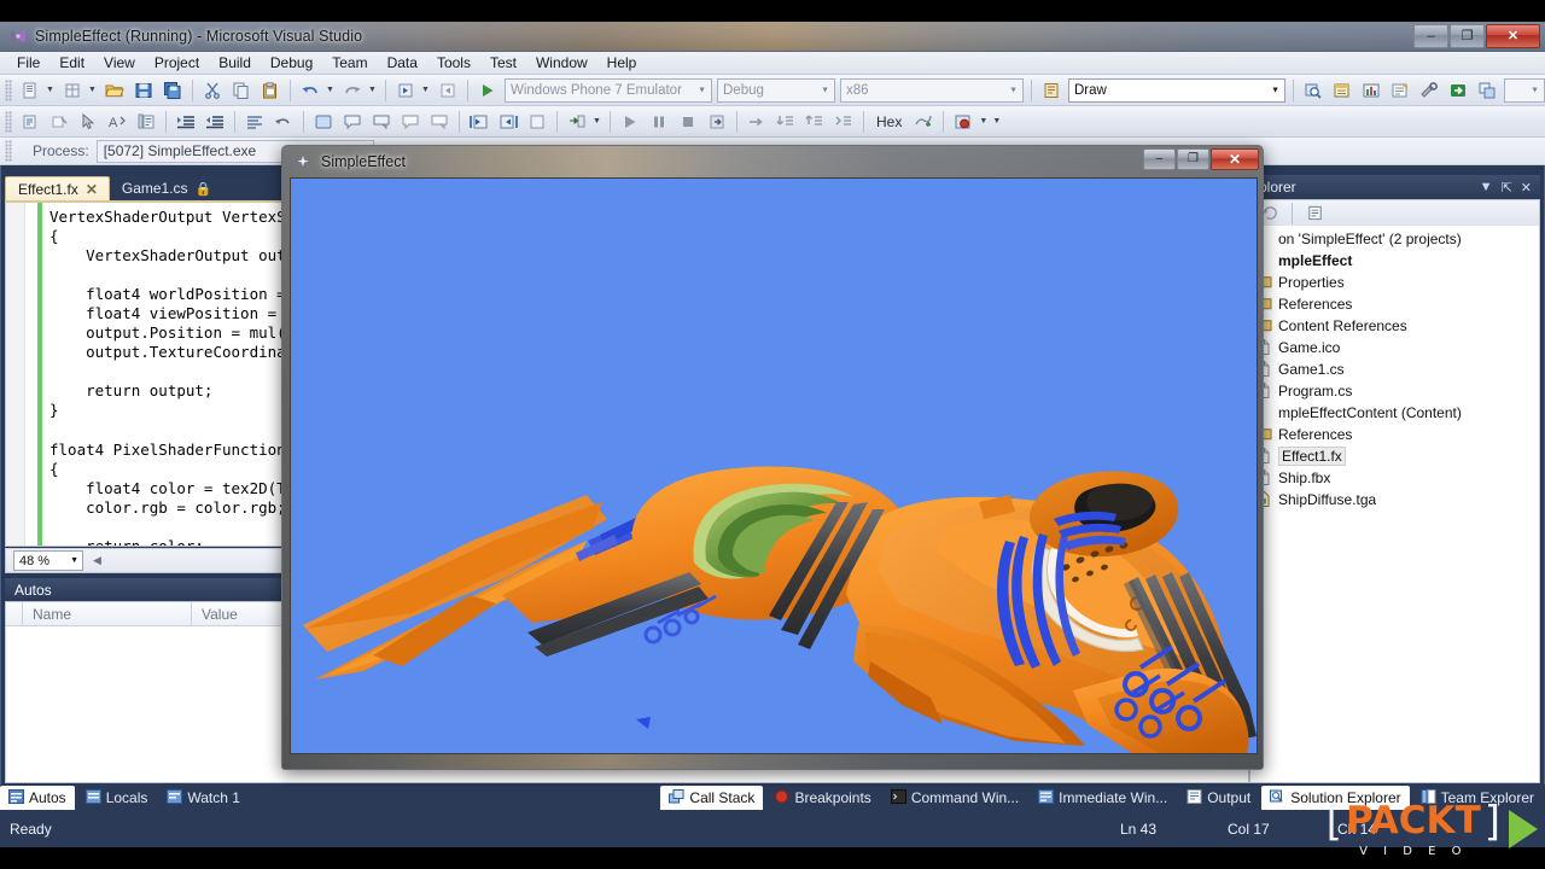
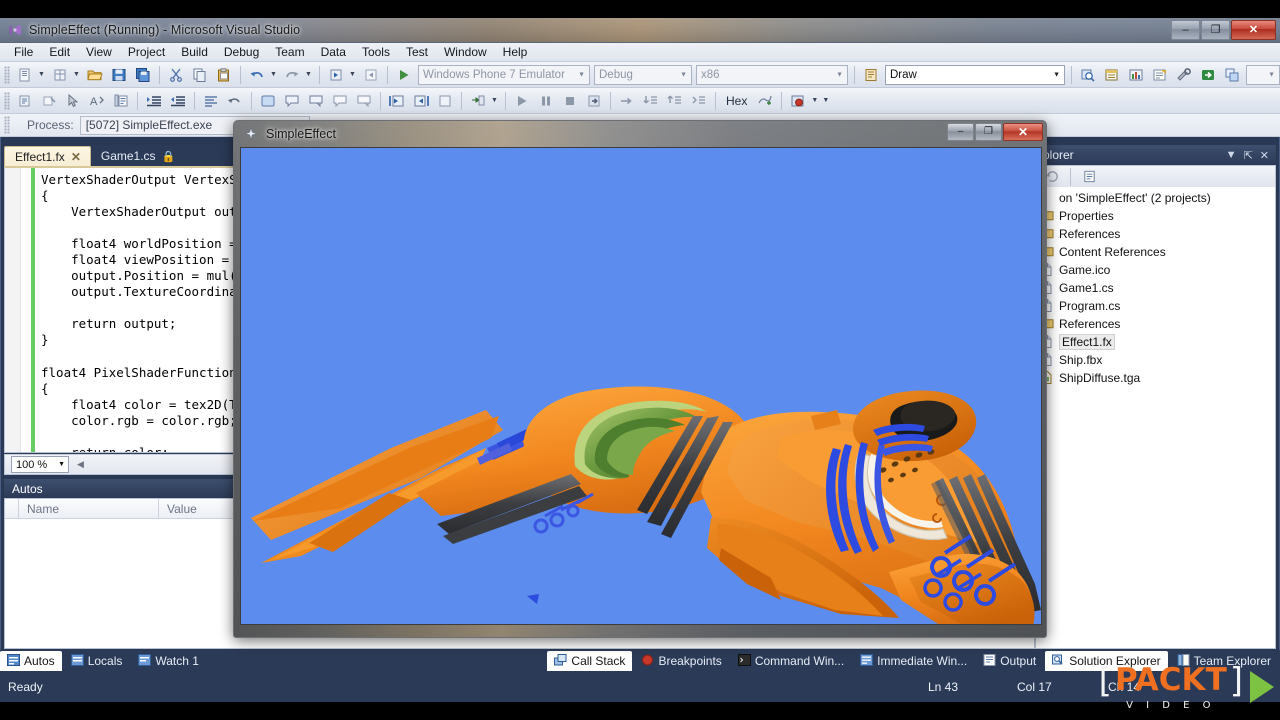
  SimpleEffect (Running) - Microsoft Visual Studio
  –
  ❐
  ✕
  File
  Edit
  View
  Project
  Build
  Debug
  Team
  Data
  Tools
  Test
  Window
  Help
  Windows Phone 7 Emulator
  Debug
  x86
  Draw
  A
  Hex
  Process:
  [5072] SimpleEffect.exe
  Effect1.fx
  ✕
  Game1.cs
  🔒
  VertexShaderOutput Vertex
  {
  VertexShaderOutput ou
  float4 worldPosition
  float4 viewPosition =
  output.Position = mul
  output.TextureCoordin
  return output;
  }
  float4 PixelShaderFunctio
  {
  float4 color = tex2D(
  color.rgb = color.rgb
- 48 %
+ 100 %
  ◀
  Autos
  Name
  Value
  lorer
  ▼
  ⇱
  ✕
  on 'SimpleEffect' (2 projects)
- mpleEffect
  Properties
  References
  Content References
  Game.ico
  Game1.cs
  Program.cs
- mpleEffectContent (Content)
  References
  Effect1.fx
  Ship.fbx
  ShipDiffuse.tga
  Autos
  Locals
  Watch 1
  Call Stack
  Breakpoints
  Command Win...
  Immediate Win...
  Output
  Solution Explorer
  Team Explorer
  Ready
  Ln 43
  Col 17
  Ch 14
  [
  PACKT
  ]
  V I D E O
  SimpleEffect
  –
  ❐
  ✕
